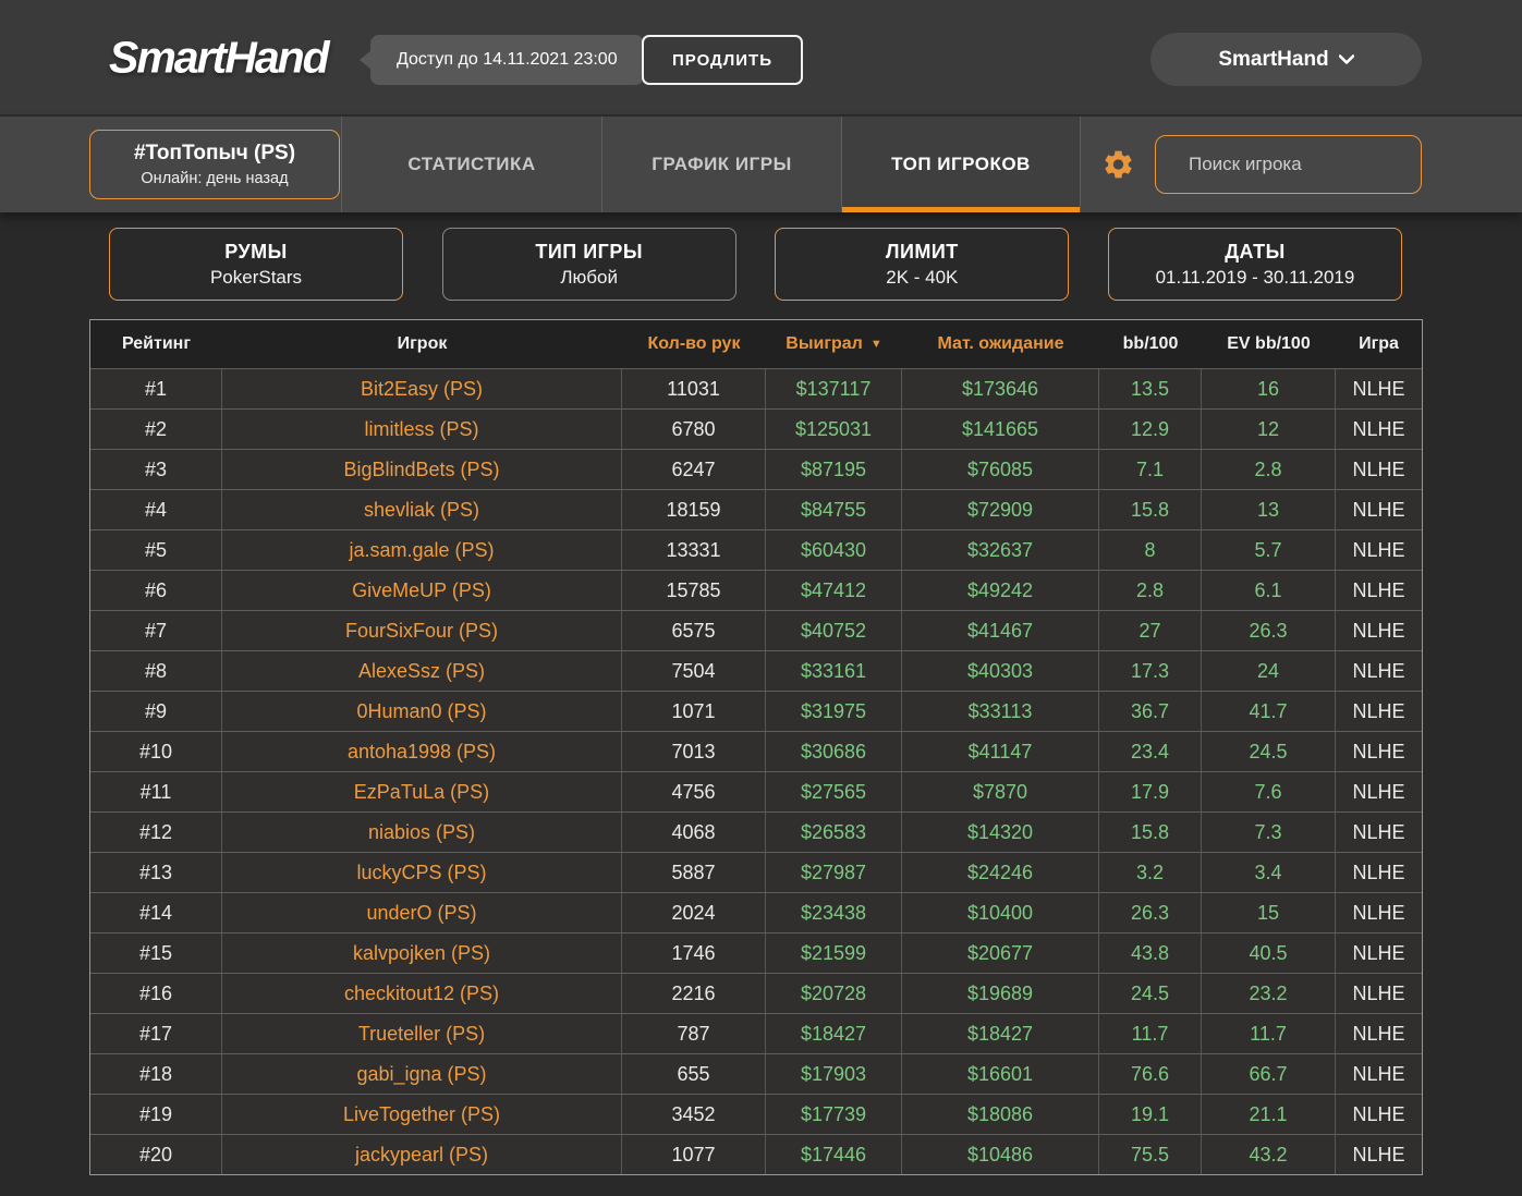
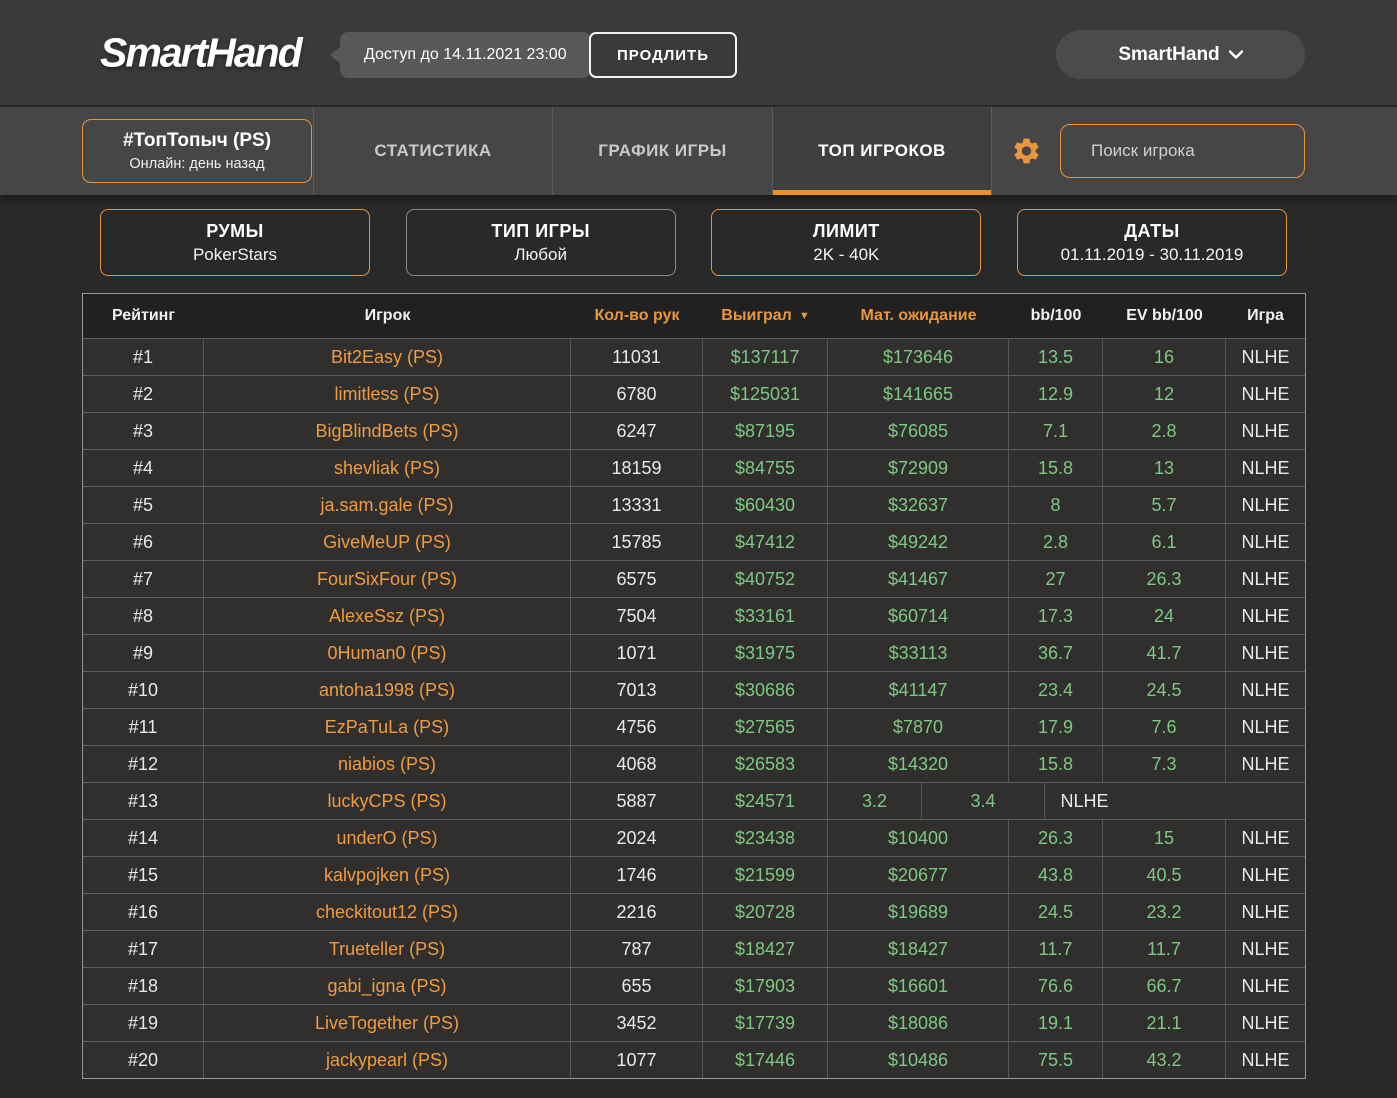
  SmartHand
  Доступ до 14.11.2021 23:00
  ПРОДЛИТЬ
  SmartHand
  #ТопТопыч (PS)
  Онлайн: день назад
  СТАТИСТИКА
  ГРАФИК ИГРЫ
  ТОП ИГРОКОВ
  Поиск игрока
  РУМЫ
  PokerStars
  ТИП ИГРЫ
  Любой
  ЛИМИТ
  2K - 40K
  ДАТЫ
  01.11.2019 - 30.11.2019
  Рейтинг
  Игрок
  Кол-во рук
  Выиграл
  ▼
  Мат. ожидание
  bb/100
  EV bb/100
  Игра
  #1
  Bit2Easy (PS)
  11031
  $137117
  $173646
  13.5
  16
  NLHE
  #2
  limitless (PS)
  6780
  $125031
  $141665
  12.9
  12
  NLHE
  #3
  BigBlindBets (PS)
  6247
  $87195
  $76085
  7.1
  2.8
  NLHE
  #4
  shevliak (PS)
  18159
  $84755
  $72909
  15.8
  13
  NLHE
  #5
  ja.sam.gale (PS)
  13331
  $60430
  $32637
  8
  5.7
  NLHE
  #6
  GiveMeUP (PS)
  15785
  $47412
  $49242
  2.8
  6.1
  NLHE
  #7
  FourSixFour (PS)
  6575
  $40752
  $41467
  27
  26.3
  NLHE
  #8
  AlexeSsz (PS)
  7504
  $33161
- $40303
+ $60714
  17.3
  24
  NLHE
  #9
  0Human0 (PS)
  1071
  $31975
  $33113
  36.7
  41.7
  NLHE
  #10
  antoha1998 (PS)
  7013
  $30686
  $41147
  23.4
  24.5
  NLHE
  #11
  EzPaTuLa (PS)
  4756
  $27565
  $7870
  17.9
  7.6
  NLHE
  #12
  niabios (PS)
  4068
  $26583
  $14320
  15.8
  7.3
  NLHE
  #13
  luckyCPS (PS)
  5887
- $27987
+ $24571
- $24246
  3.2
  3.4
  NLHE
  #14
  underO (PS)
  2024
  $23438
  $10400
  26.3
  15
  NLHE
  #15
  kalvpojken (PS)
  1746
  $21599
  $20677
  43.8
  40.5
  NLHE
  #16
  checkitout12 (PS)
  2216
  $20728
  $19689
  24.5
  23.2
  NLHE
  #17
  Trueteller (PS)
  787
  $18427
  $18427
  11.7
  11.7
  NLHE
  #18
  gabi_igna (PS)
  655
  $17903
  $16601
  76.6
  66.7
  NLHE
  #19
  LiveTogether (PS)
  3452
  $17739
  $18086
  19.1
  21.1
  NLHE
  #20
  jackypearl (PS)
  1077
  $17446
  $10486
  75.5
  43.2
  NLHE
